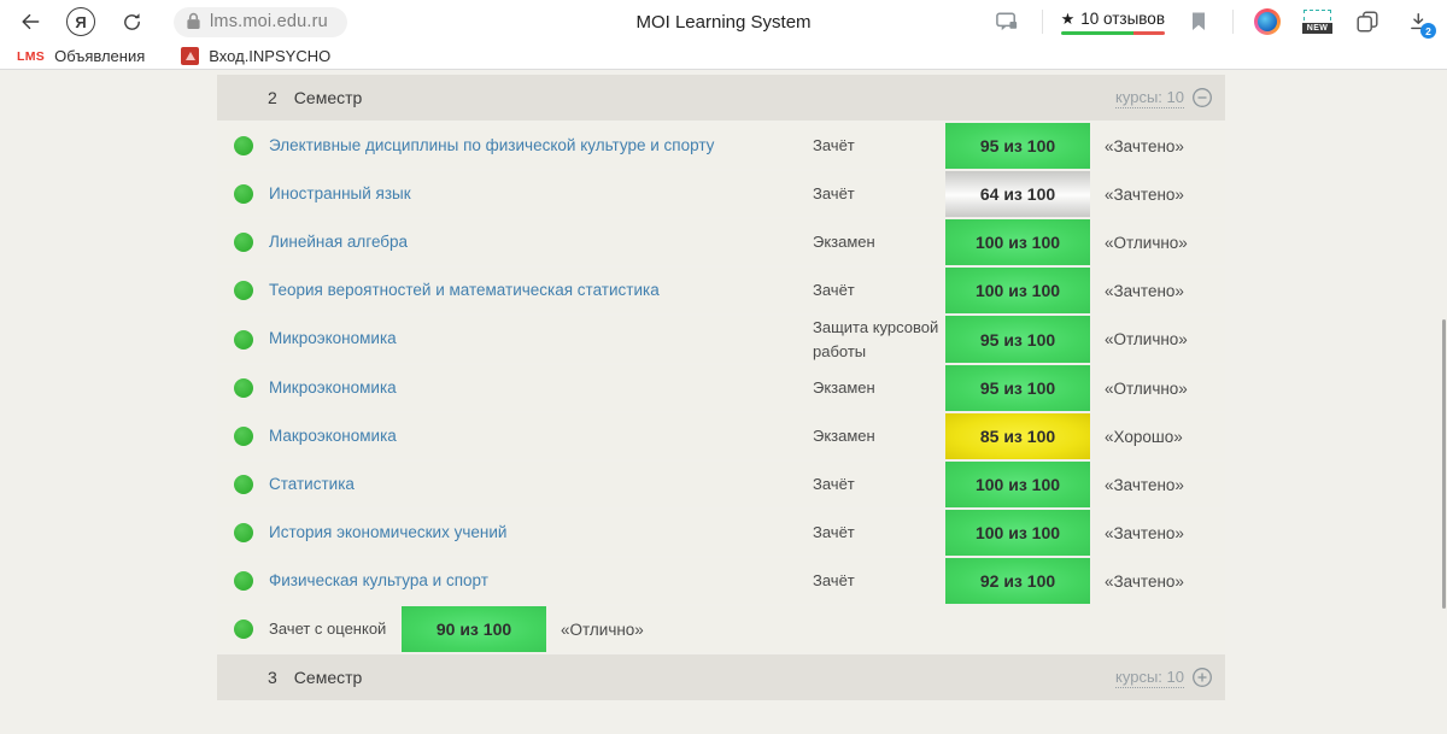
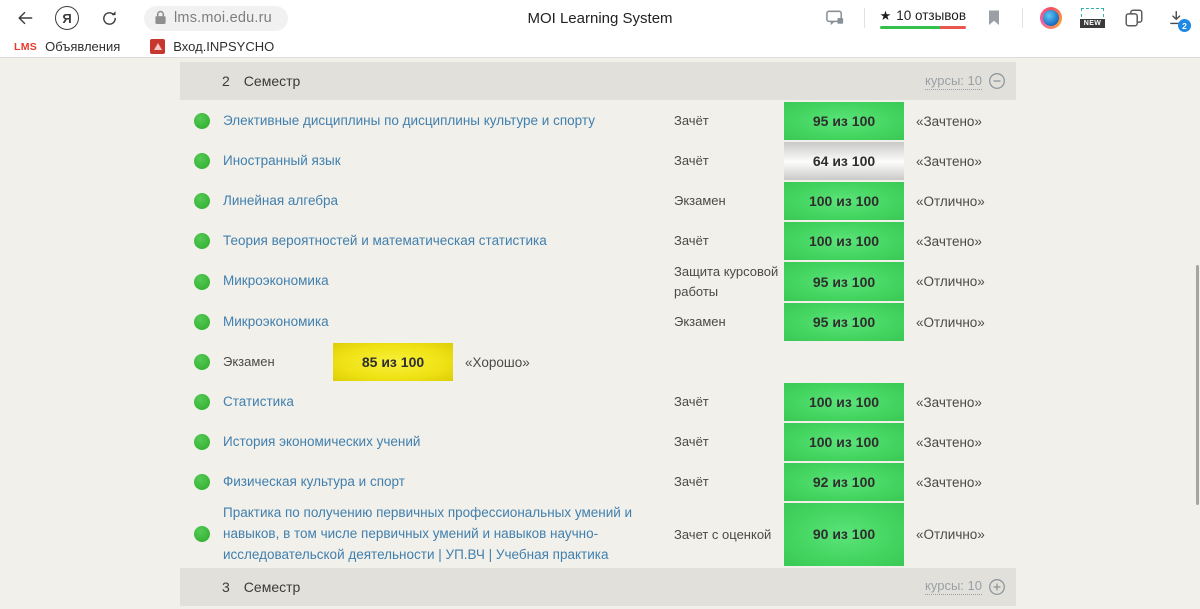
  Я
  lms.moi.edu.ru
  MOI Learning System
  ★
  10 отзывов
  2
  LMS
  Объявления
  Вход.INPSYCHO
  2
  Семестр
  курсы: 10
- Элективные дисциплины по физической культуре и спорту
+ Элективные дисциплины по дисциплины культуре и спорту
  Зачёт
  95 из 100
  «Зачтено»
  Иностранный язык
  Зачёт
  64 из 100
  «Зачтено»
  Линейная алгебра
  Экзамен
  100 из 100
  «Отлично»
  Теория вероятностей и математическая статистика
  Зачёт
  100 из 100
  «Зачтено»
  Микроэкономика
  Защита курсовой работы
  95 из 100
  «Отлично»
  Микроэкономика
  Экзамен
  95 из 100
  «Отлично»
- Макроэкономика
  Экзамен
  85 из 100
  «Хорошо»
  Статистика
  Зачёт
  100 из 100
  «Зачтено»
  История экономических учений
  Зачёт
  100 из 100
  «Зачтено»
  Физическая культура и спорт
  Зачёт
  92 из 100
  «Зачтено»
+ Практика по получению первичных профессиональных умений и навыков, в том числе первичных умений и навыков научно-исследовательской деятельности | УП.ВЧ | Учебная практика
  Зачет с оценкой
  90 из 100
  «Отлично»
  3
  Семестр
  курсы: 10
